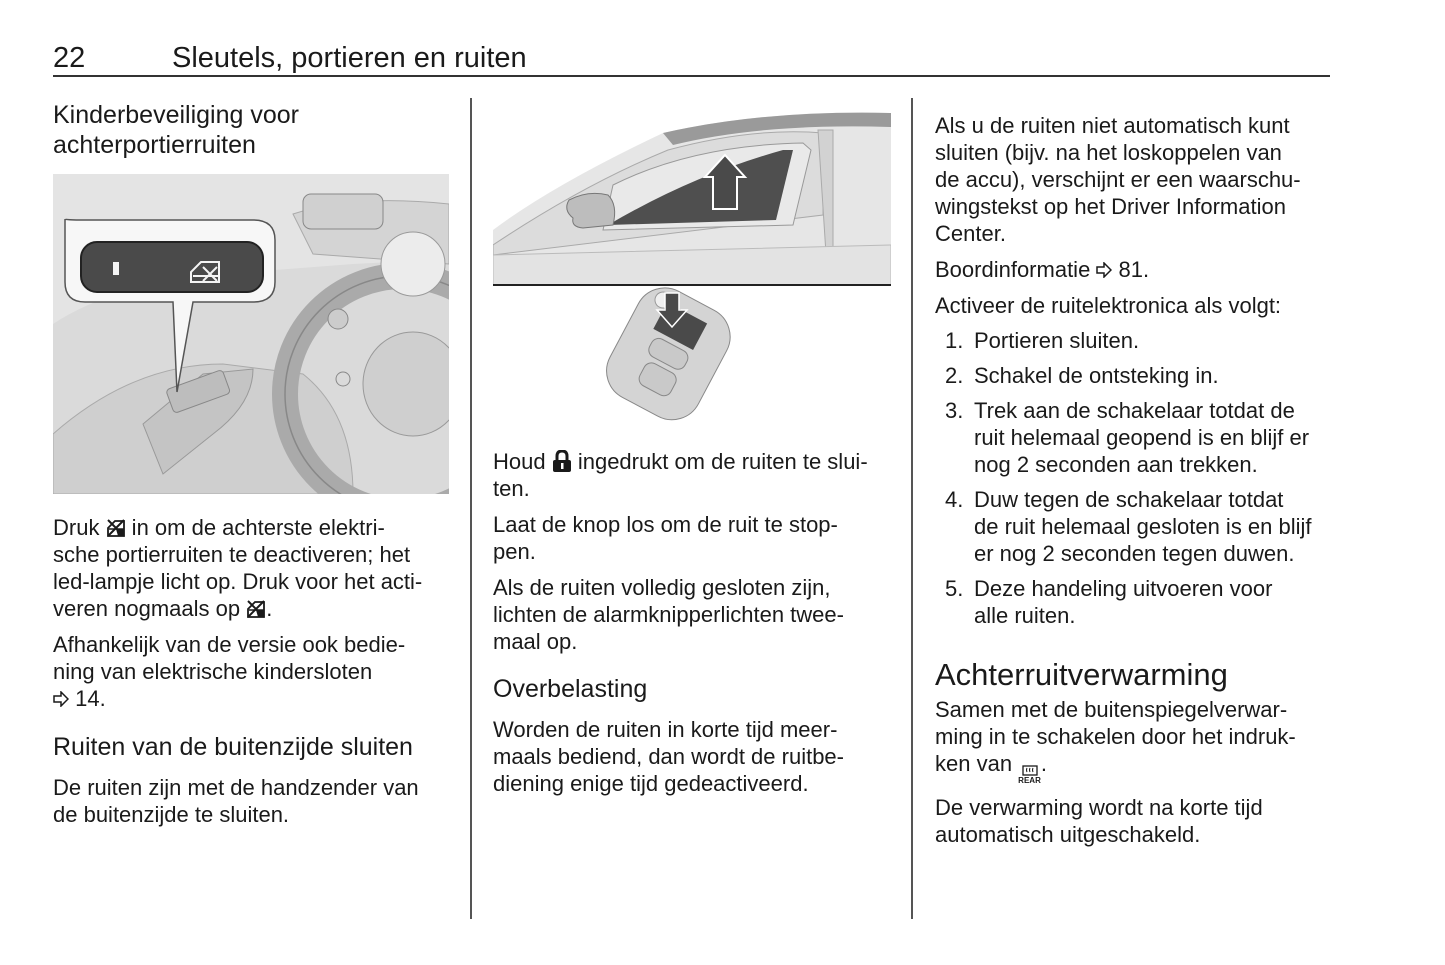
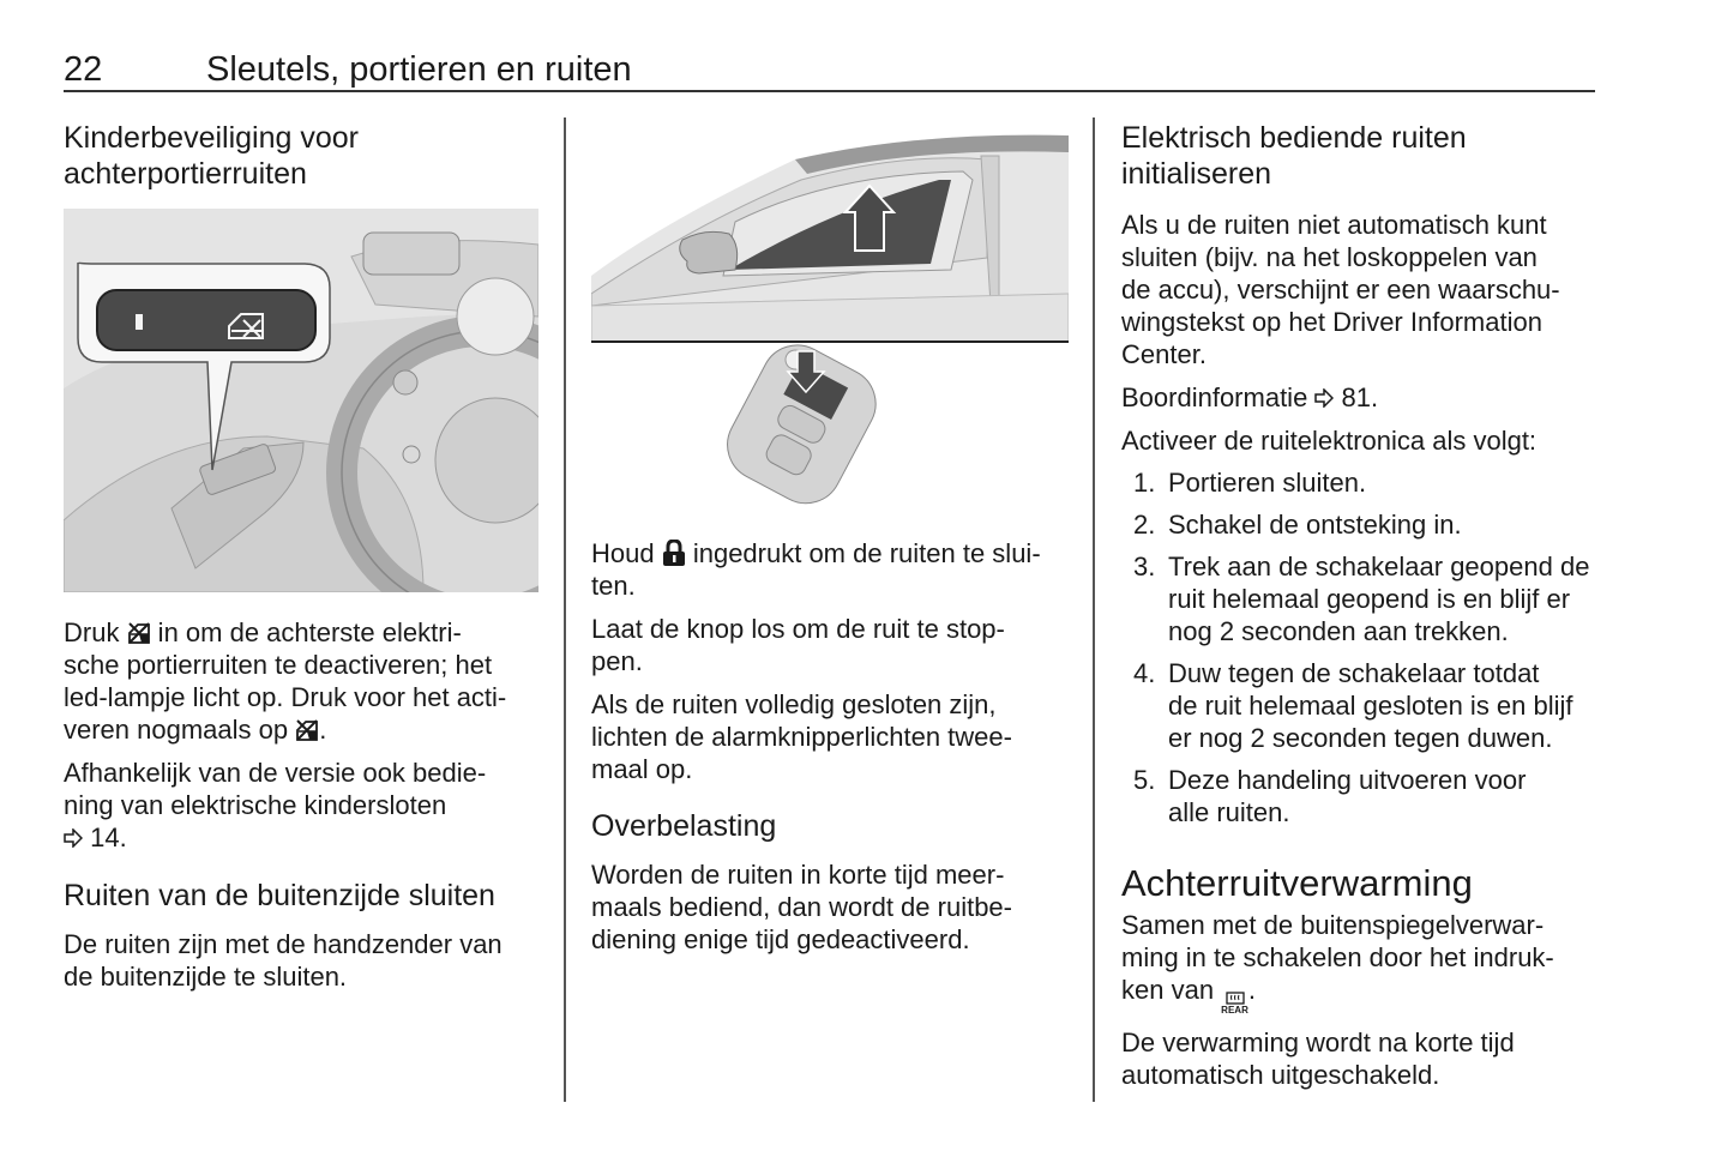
  22
  Sleutels, portieren en ruiten
  Kinderbeveiliging voor
  achterportierruiten
  Druk in om de achterste elektri-
  sche portierruiten te deactiveren; het
  led-lampje licht op. Druk voor het acti-
  veren nogmaals op .
  Afhankelijk van de versie ook bedie-
  ning van elektrische kindersloten
  14.
  Ruiten van de buitenzijde sluiten
  De ruiten zijn met de handzender van
  de buitenzijde te sluiten.
  Houd ingedrukt om de ruiten te slui-
  ten.
  Laat de knop los om de ruit te stop-
  pen.
  Als de ruiten volledig gesloten zijn,
  lichten de alarmknipperlichten twee-
  maal op.
  Overbelasting
  Worden de ruiten in korte tijd meer-
  maals bediend, dan wordt de ruitbe-
  diening enige tijd gedeactiveerd.
+ Elektrisch bediende ruiten
+ initialiseren
  Als u de ruiten niet automatisch kunt
  sluiten (bijv. na het loskoppelen van
  de accu), verschijnt er een waarschu-
  wingstekst op het Driver Information
  Center.
  Boordinformatie 81.
  Activeer de ruitelektronica als volgt:
  1.
  Portieren sluiten.
  2.
  Schakel de ontsteking in.
  3.
- Trek aan de schakelaar totdat de
+ Trek aan de schakelaar geopend de
  ruit helemaal geopend is en blijf er
  nog 2 seconden aan trekken.
  4.
  Duw tegen de schakelaar totdat
  de ruit helemaal gesloten is en blijf
  er nog 2 seconden tegen duwen.
  5.
  Deze handeling uitvoeren voor
  alle ruiten.
  Achterruitverwarming
  Samen met de buitenspiegelverwar-
  ming in te schakelen door het indruk-
  ken van
  REAR
  .
  De verwarming wordt na korte tijd
  automatisch uitgeschakeld.
